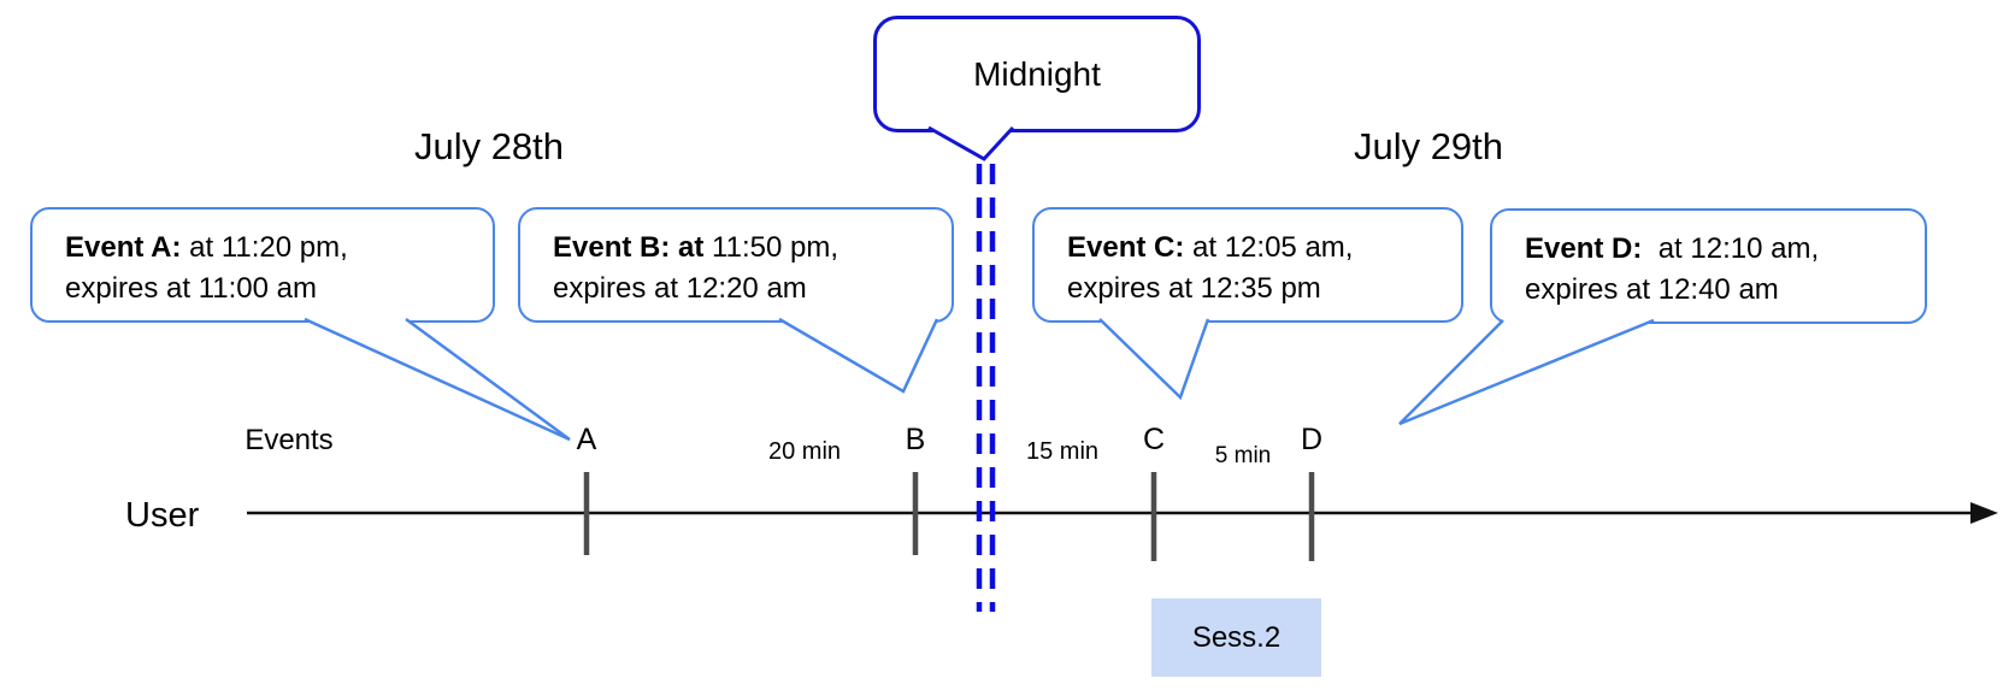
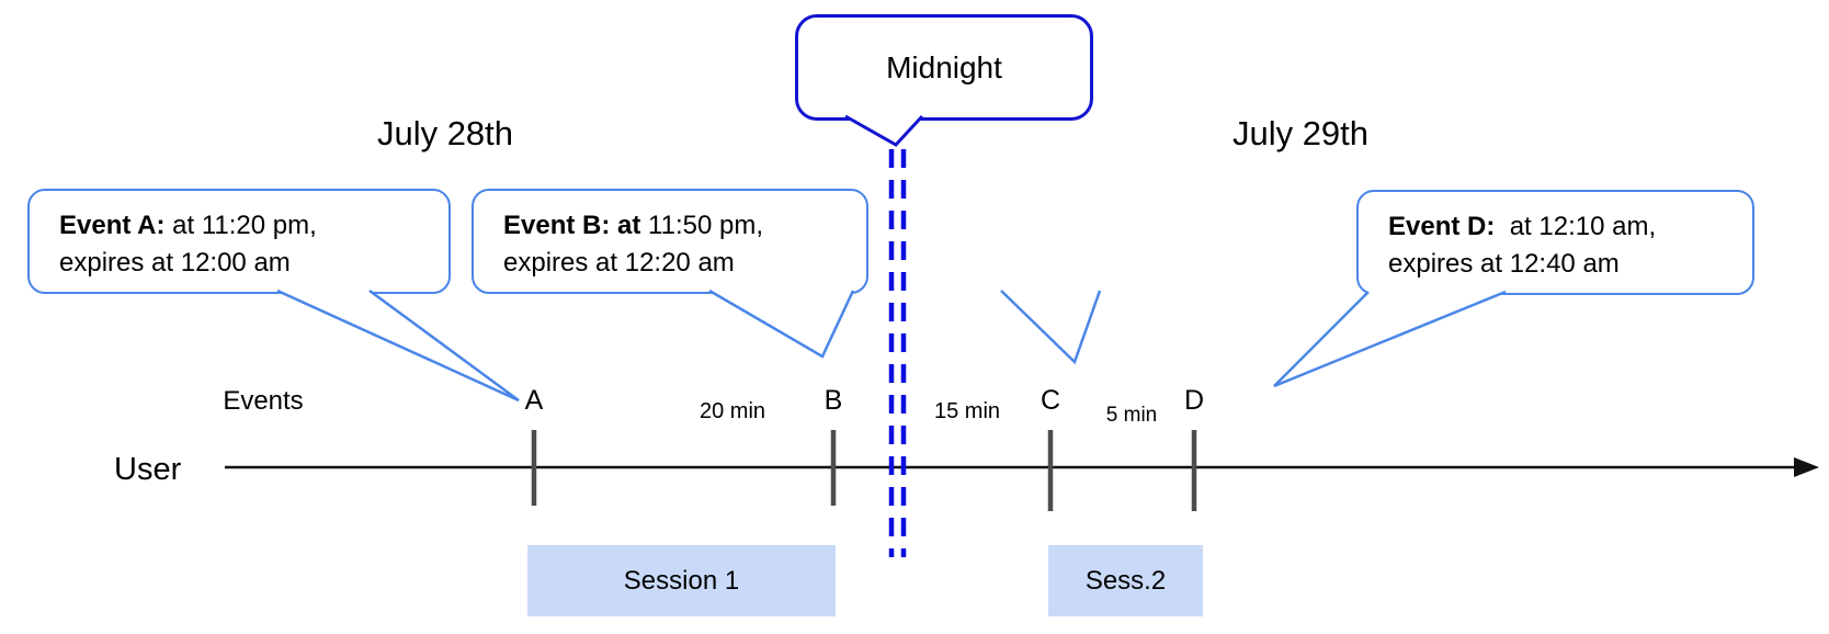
  July 28th
  July 29th
  Midnight
  Event A: at 11:20 pm,
- expires at 11:00 am
+ expires at 12:00 am
  Event B: at 11:50 pm,
  expires at 12:20 am
- Event C: at 12:05 am,
- expires at 12:35 pm
  Event D: at 12:10 am,
  expires at 12:40 am
  Events
  User
  A
  B
  C
  D
  20 min
  15 min
  5 min
+ Session 1
  Sess.2
